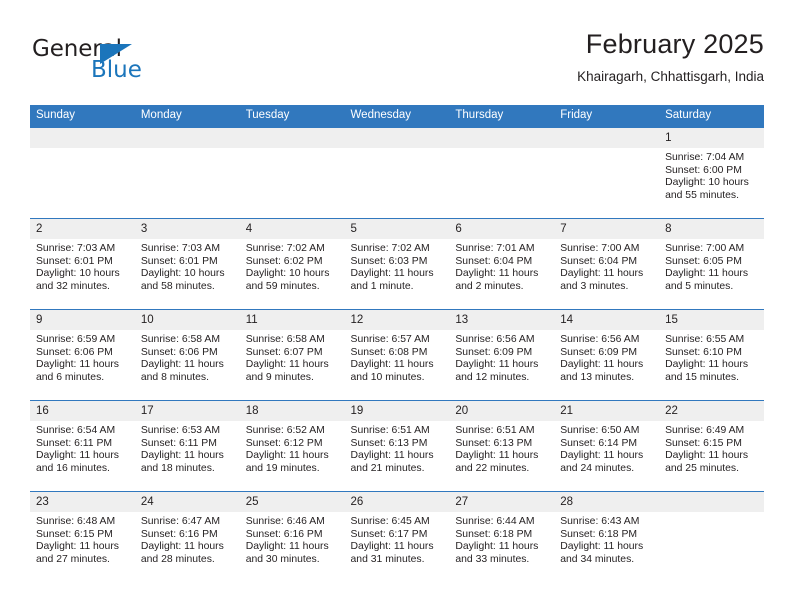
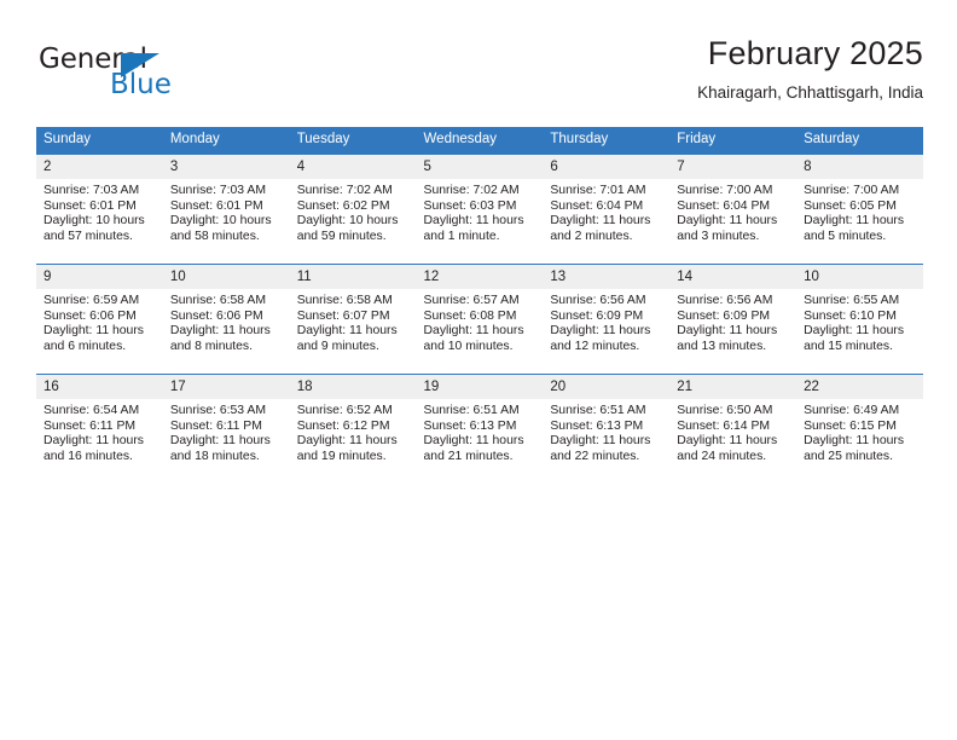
  General
  Blue
  February 2025
  Khairagarh, Chhattisgarh, India
  Sunday	Monday	Tuesday	Wednesday	Thursday	Friday	Saturday
- 						1Sunrise: 7:04 AMSunset: 6:00 PMDaylight: 10 hoursand 55 minutes.
- 2Sunrise: 7:03 AMSunset: 6:01 PMDaylight: 10 hoursand 32 minutes.	3Sunrise: 7:03 AMSunset: 6:01 PMDaylight: 10 hoursand 58 minutes.	4Sunrise: 7:02 AMSunset: 6:02 PMDaylight: 10 hoursand 59 minutes.	5Sunrise: 7:02 AMSunset: 6:03 PMDaylight: 11 hoursand 1 minute.	6Sunrise: 7:01 AMSunset: 6:04 PMDaylight: 11 hoursand 2 minutes.	7Sunrise: 7:00 AMSunset: 6:04 PMDaylight: 11 hoursand 3 minutes.	8Sunrise: 7:00 AMSunset: 6:05 PMDaylight: 11 hoursand 5 minutes.
+ 2Sunrise: 7:03 AMSunset: 6:01 PMDaylight: 10 hoursand 57 minutes.	3Sunrise: 7:03 AMSunset: 6:01 PMDaylight: 10 hoursand 58 minutes.	4Sunrise: 7:02 AMSunset: 6:02 PMDaylight: 10 hoursand 59 minutes.	5Sunrise: 7:02 AMSunset: 6:03 PMDaylight: 11 hoursand 1 minute.	6Sunrise: 7:01 AMSunset: 6:04 PMDaylight: 11 hoursand 2 minutes.	7Sunrise: 7:00 AMSunset: 6:04 PMDaylight: 11 hoursand 3 minutes.	8Sunrise: 7:00 AMSunset: 6:05 PMDaylight: 11 hoursand 5 minutes.
- 9Sunrise: 6:59 AMSunset: 6:06 PMDaylight: 11 hoursand 6 minutes.	10Sunrise: 6:58 AMSunset: 6:06 PMDaylight: 11 hoursand 8 minutes.	11Sunrise: 6:58 AMSunset: 6:07 PMDaylight: 11 hoursand 9 minutes.	12Sunrise: 6:57 AMSunset: 6:08 PMDaylight: 11 hoursand 10 minutes.	13Sunrise: 6:56 AMSunset: 6:09 PMDaylight: 11 hoursand 12 minutes.	14Sunrise: 6:56 AMSunset: 6:09 PMDaylight: 11 hoursand 13 minutes.	15Sunrise: 6:55 AMSunset: 6:10 PMDaylight: 11 hoursand 15 minutes.
+ 9Sunrise: 6:59 AMSunset: 6:06 PMDaylight: 11 hoursand 6 minutes.	10Sunrise: 6:58 AMSunset: 6:06 PMDaylight: 11 hoursand 8 minutes.	11Sunrise: 6:58 AMSunset: 6:07 PMDaylight: 11 hoursand 9 minutes.	12Sunrise: 6:57 AMSunset: 6:08 PMDaylight: 11 hoursand 10 minutes.	13Sunrise: 6:56 AMSunset: 6:09 PMDaylight: 11 hoursand 12 minutes.	14Sunrise: 6:56 AMSunset: 6:09 PMDaylight: 11 hoursand 13 minutes.	10Sunrise: 6:55 AMSunset: 6:10 PMDaylight: 11 hoursand 15 minutes.
  16Sunrise: 6:54 AMSunset: 6:11 PMDaylight: 11 hoursand 16 minutes.	17Sunrise: 6:53 AMSunset: 6:11 PMDaylight: 11 hoursand 18 minutes.	18Sunrise: 6:52 AMSunset: 6:12 PMDaylight: 11 hoursand 19 minutes.	19Sunrise: 6:51 AMSunset: 6:13 PMDaylight: 11 hoursand 21 minutes.	20Sunrise: 6:51 AMSunset: 6:13 PMDaylight: 11 hoursand 22 minutes.	21Sunrise: 6:50 AMSunset: 6:14 PMDaylight: 11 hoursand 24 minutes.	22Sunrise: 6:49 AMSunset: 6:15 PMDaylight: 11 hoursand 25 minutes.
- 23Sunrise: 6:48 AMSunset: 6:15 PMDaylight: 11 hoursand 27 minutes.	24Sunrise: 6:47 AMSunset: 6:16 PMDaylight: 11 hoursand 28 minutes.	25Sunrise: 6:46 AMSunset: 6:16 PMDaylight: 11 hoursand 30 minutes.	26Sunrise: 6:45 AMSunset: 6:17 PMDaylight: 11 hoursand 31 minutes.	27Sunrise: 6:44 AMSunset: 6:18 PMDaylight: 11 hoursand 33 minutes.	28Sunrise: 6:43 AMSunset: 6:18 PMDaylight: 11 hoursand 34 minutes.
